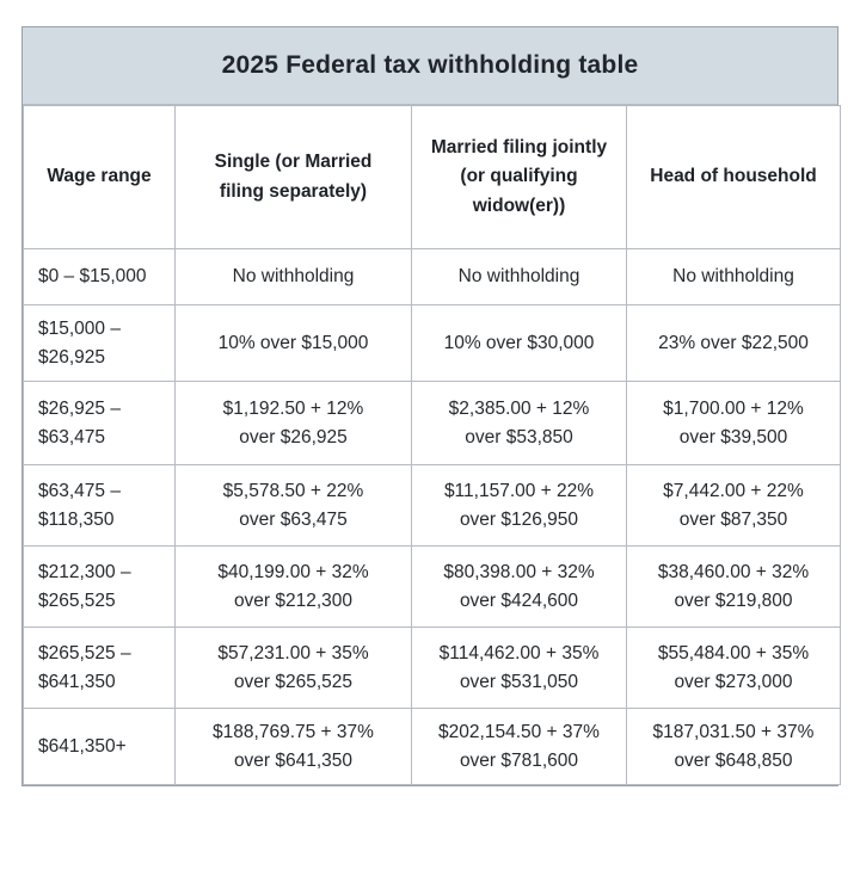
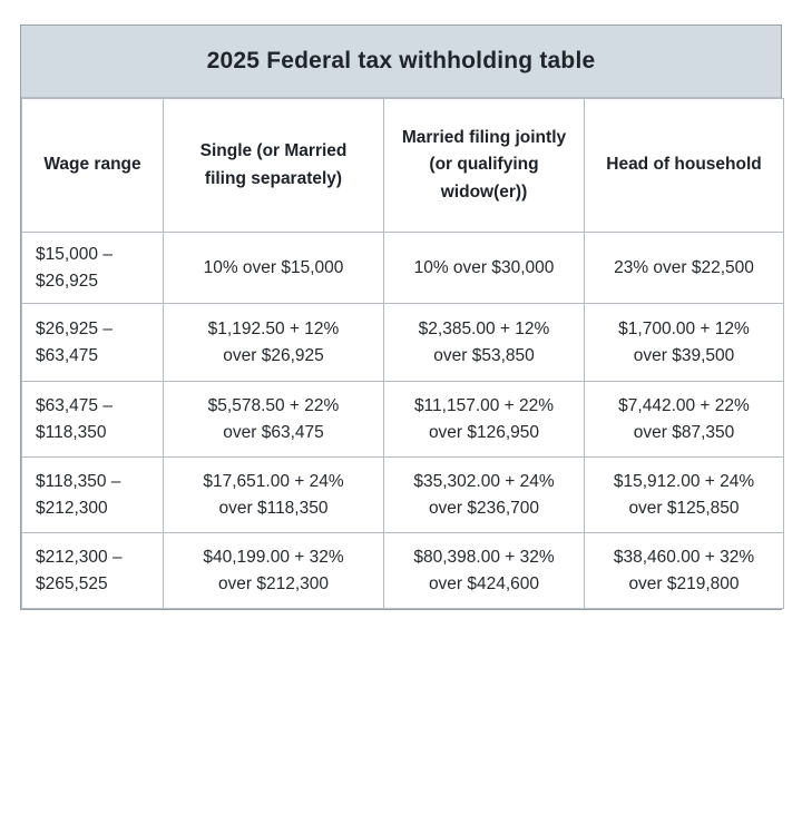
  2025 Federal tax withholding table
  Wage range	Single (or Married filing separately)	Married filing jointly (or qualifying widow(er))	Head of household
- $0 – $15,000	No withholding	No withholding	No withholding
  $15,000 – $26,925	10% over $15,000	10% over $30,000	23% over $22,500
  $26,925 – $63,475	$1,192.50 + 12% over $26,925	$2,385.00 + 12% over $53,850	$1,700.00 + 12% over $39,500
  $63,475 – $118,350	$5,578.50 + 22% over $63,475	$11,157.00 + 22% over $126,950	$7,442.00 + 22% over $87,350
+ $118,350 – $212,300	$17,651.00 + 24% over $118,350	$35,302.00 + 24% over $236,700	$15,912.00 + 24% over $125,850
  $212,300 – $265,525	$40,199.00 + 32% over $212,300	$80,398.00 + 32% over $424,600	$38,460.00 + 32% over $219,800
- $265,525 – $641,350	$57,231.00 + 35% over $265,525	$114,462.00 + 35% over $531,050	$55,484.00 + 35% over $273,000
- $641,350+	$188,769.75 + 37% over $641,350	$202,154.50 + 37% over $781,600	$187,031.50 + 37% over $648,850
